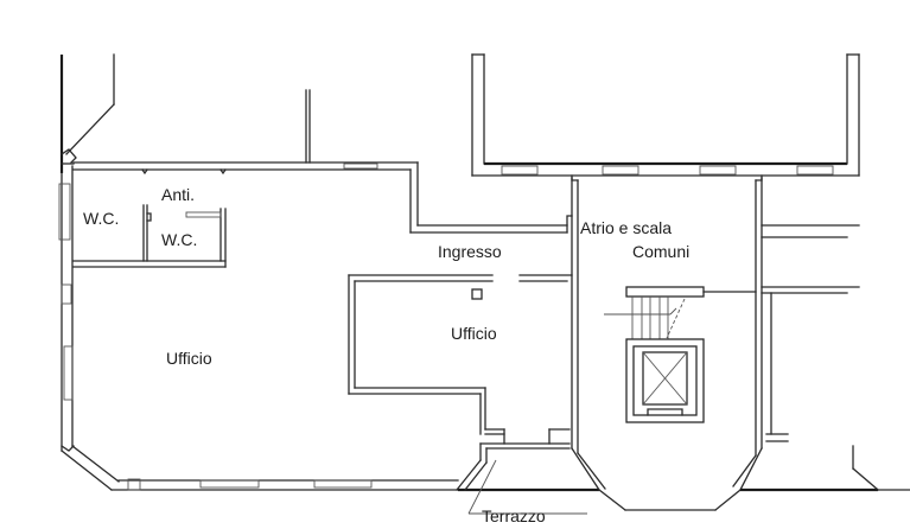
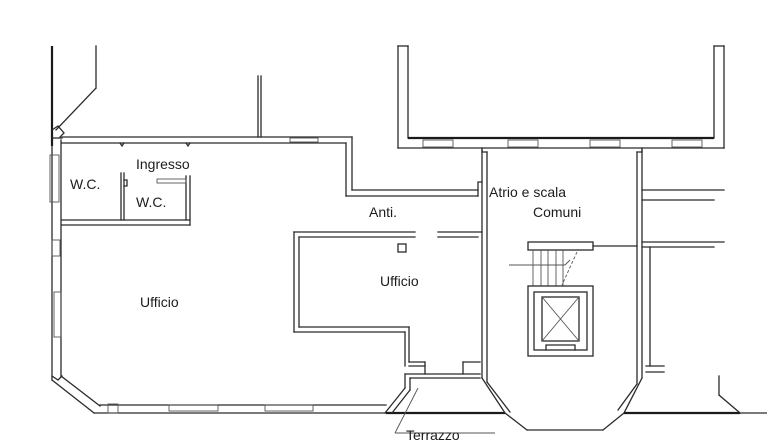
  W.C.
- Anti.
+ Ingresso
  W.C.
- Ingresso
+ Anti.
  Ufficio
  Ufficio
  Atrio e scala
  Comuni
  Terrazzo
